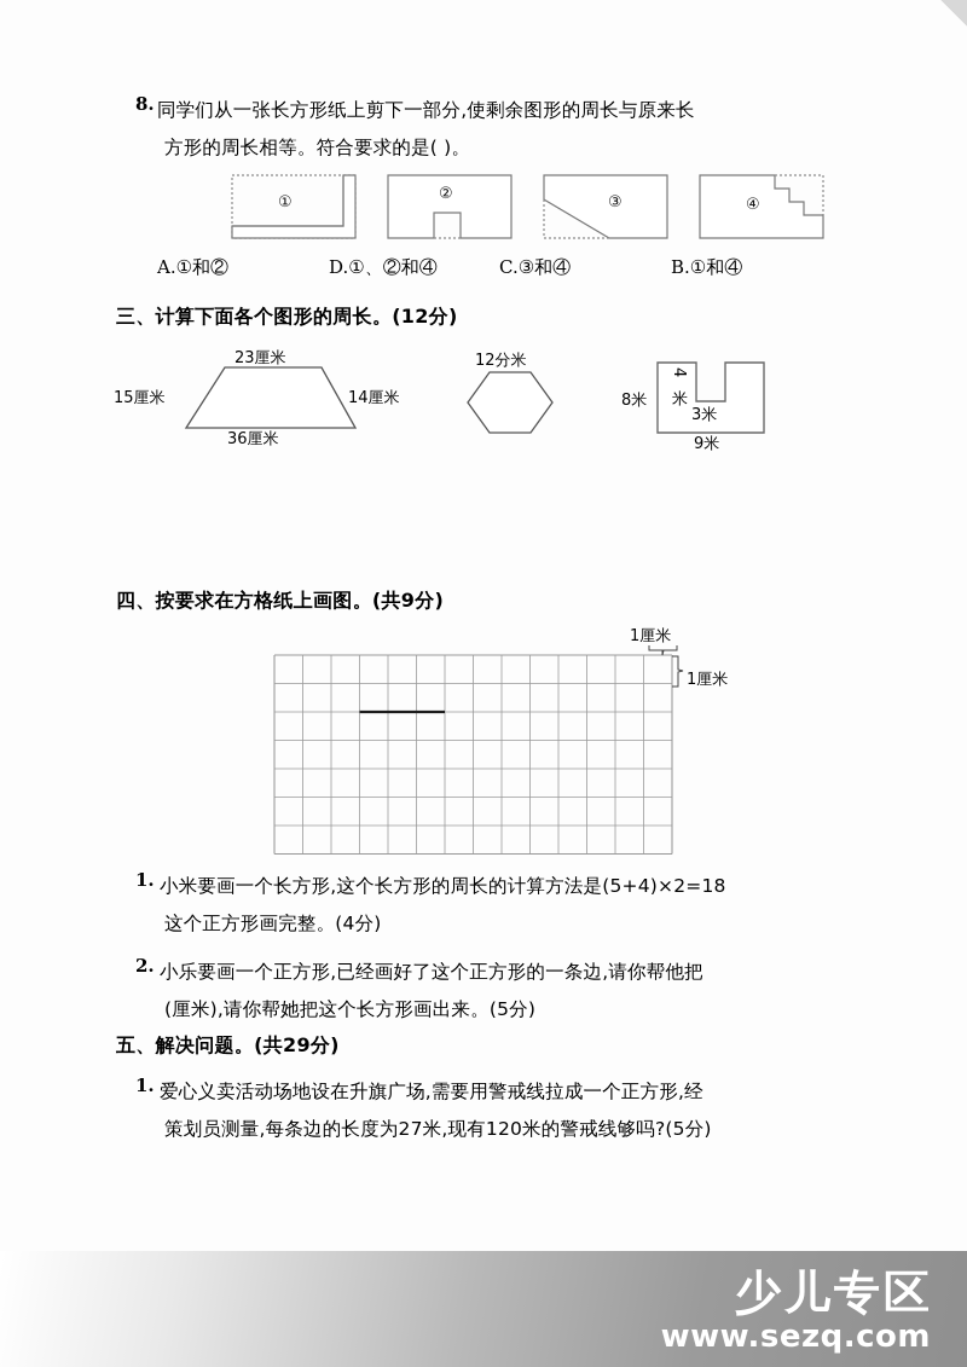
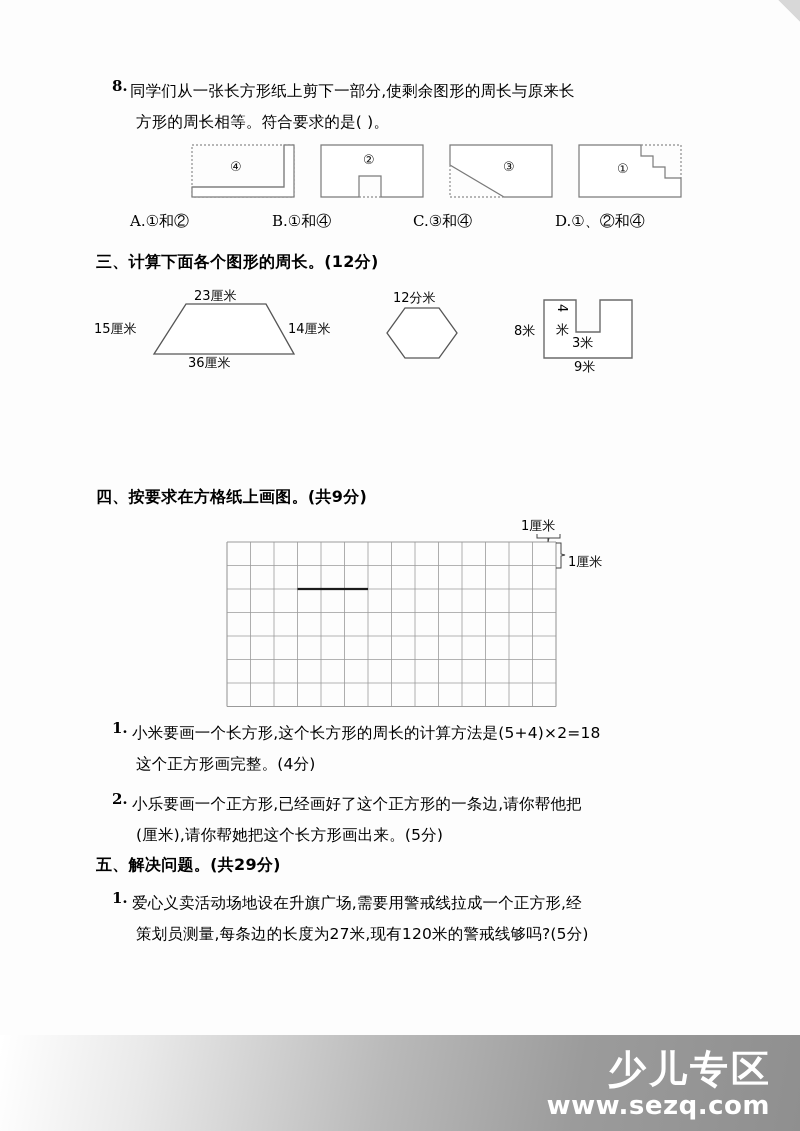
  8.
  同学们从一张长方形纸上剪下一部分,使剩余图形的周长与原来长
  方形的周长相等。符合要求的是( )。
- ①
+ ④
  ②
  ③
- ④
+ ①
  A.①和②
- D.①、②和④
+ B.①和④
  C.③和④
- B.①和④
+ D.①、②和④
  三、计算下面各个图形的周长。(12分)
  23厘米
  15厘米
  14厘米
  36厘米
  12分米
  8米
  3米
  9米
  四、按要求在方格纸上画图。(共9分)
  1厘米
  1厘米
  1.
  小米要画一个长方形,这个长方形的周长的计算方法是(5+4)×2=18
  这个正方形画完整。(4分)
  2.
  小乐要画一个正方形,已经画好了这个正方形的一条边,请你帮他把
  (厘米),请你帮她把这个长方形画出来。(5分)
  五、解决问题。(共29分)
  1.
  爱心义卖活动场地设在升旗广场,需要用警戒线拉成一个正方形,经
  策划员测量,每条边的长度为27米,现有120米的警戒线够吗?(5分)
  少儿专区
  www.sezq.com
